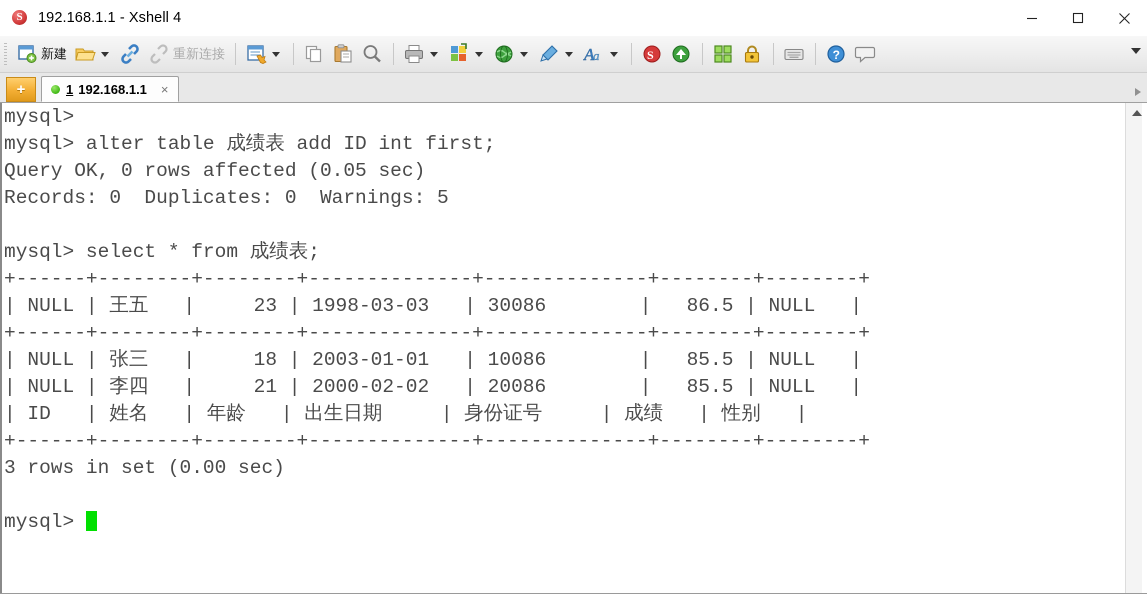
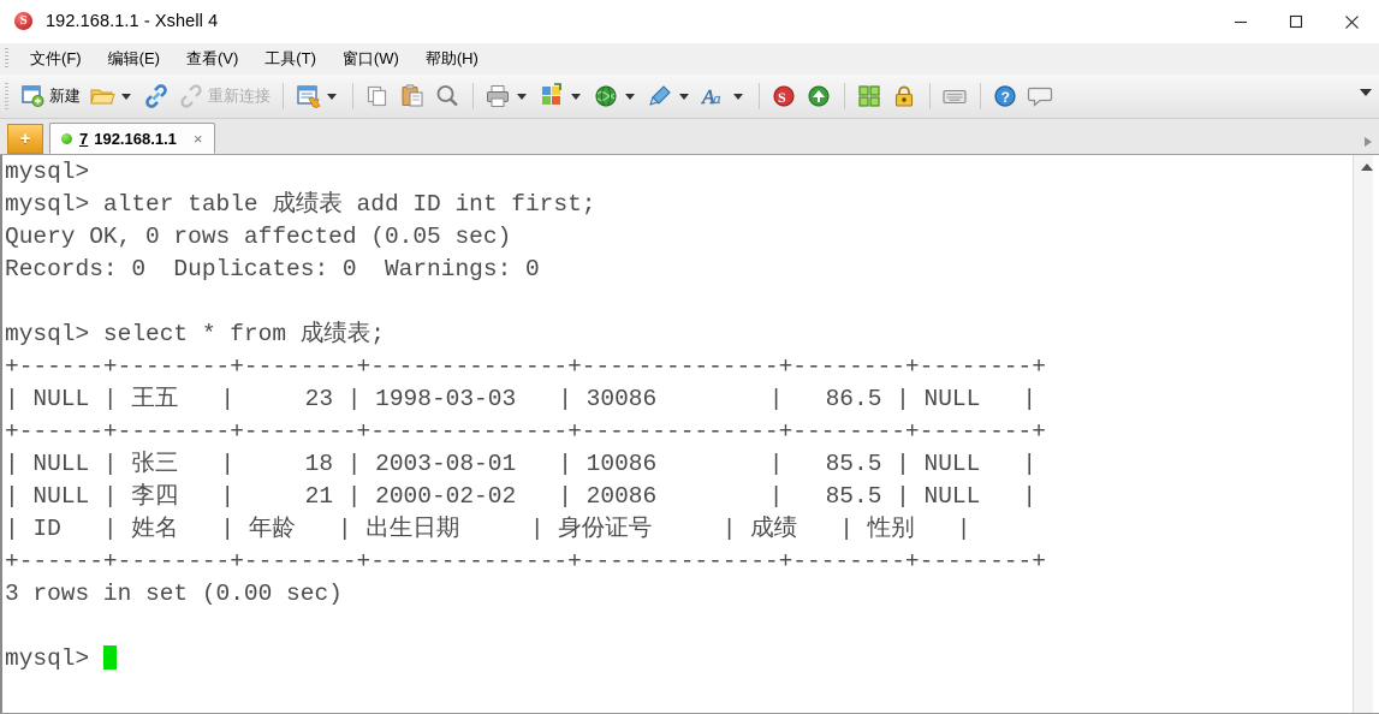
  S
  192.168.1.1 - Xshell 4
+ 文件(F)
+ 编辑(E)
+ 查看(V)
+ 工具(T)
+ 窗口(W)
+ 帮助(H)
  新建
  重新连接
  A
  a
  S
  ?
  +
- 1
+ 7
  192.168.1.1
  ×
  mysql>
  mysql> alter table 成绩表 add ID int first;
  Query OK, 0 rows affected (0.05 sec)
- Records: 0 Duplicates: 0 Warnings: 5
+ Records: 0 Duplicates: 0 Warnings: 0
  mysql> select * from 成绩表;
  +------+--------+--------+--------------+--------------+--------+--------+
  | NULL | 王五 | 23 | 1998-03-03 | 30086 | 86.5 | NULL |
  +------+--------+--------+--------------+--------------+--------+--------+
- | NULL | 张三 | 18 | 2003-01-01 | 10086 | 85.5 | NULL |
+ | NULL | 张三 | 18 | 2003-08-01 | 10086 | 85.5 | NULL |
  | NULL | 李四 | 21 | 2000-02-02 | 20086 | 85.5 | NULL |
  | ID | 姓名 | 年龄 | 出生日期 | 身份证号 | 成绩 | 性别 |
  +------+--------+--------+--------------+--------------+--------+--------+
  3 rows in set (0.00 sec)
  mysql>
